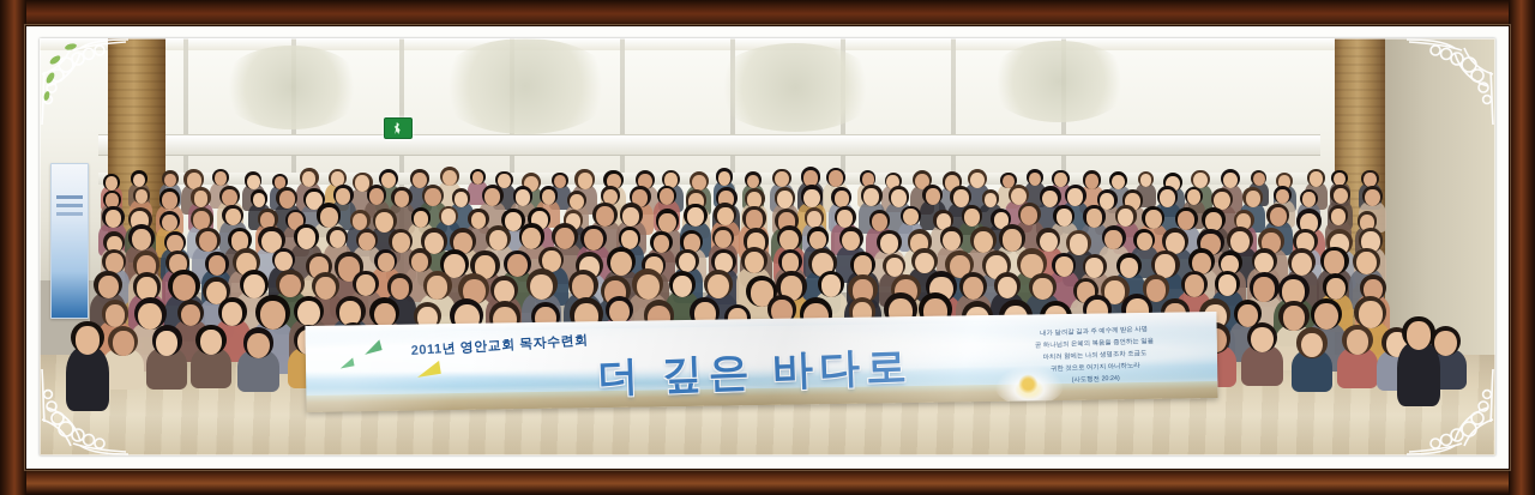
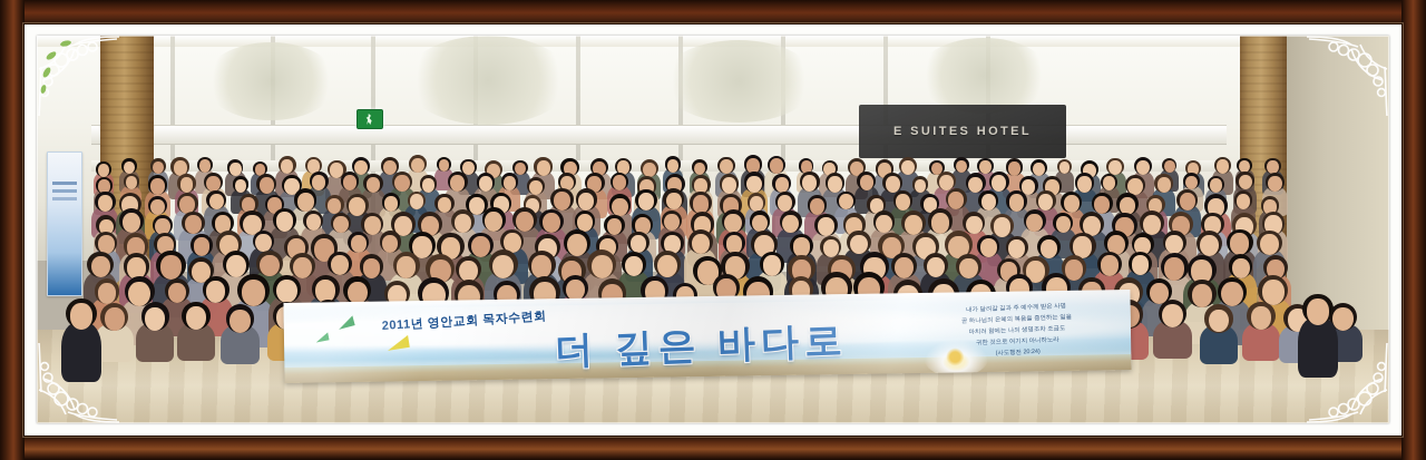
+ E SUITES HOTEL
